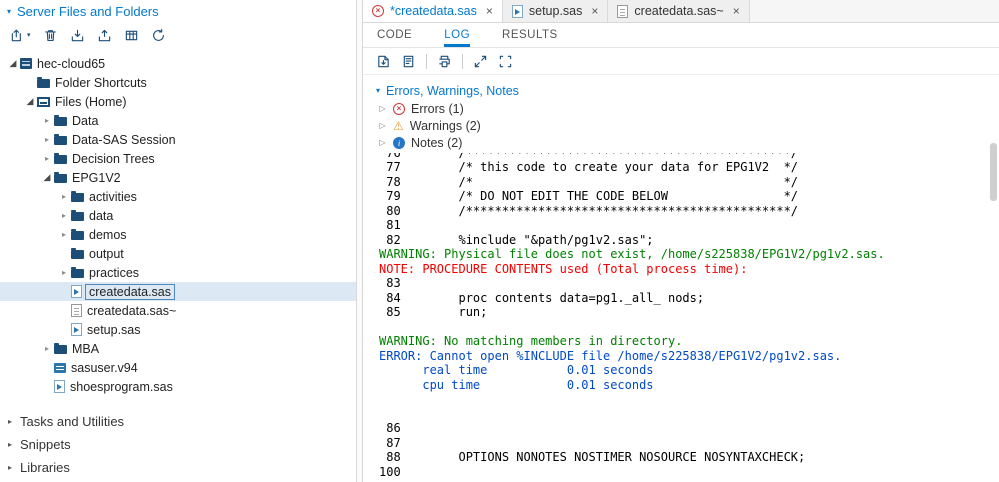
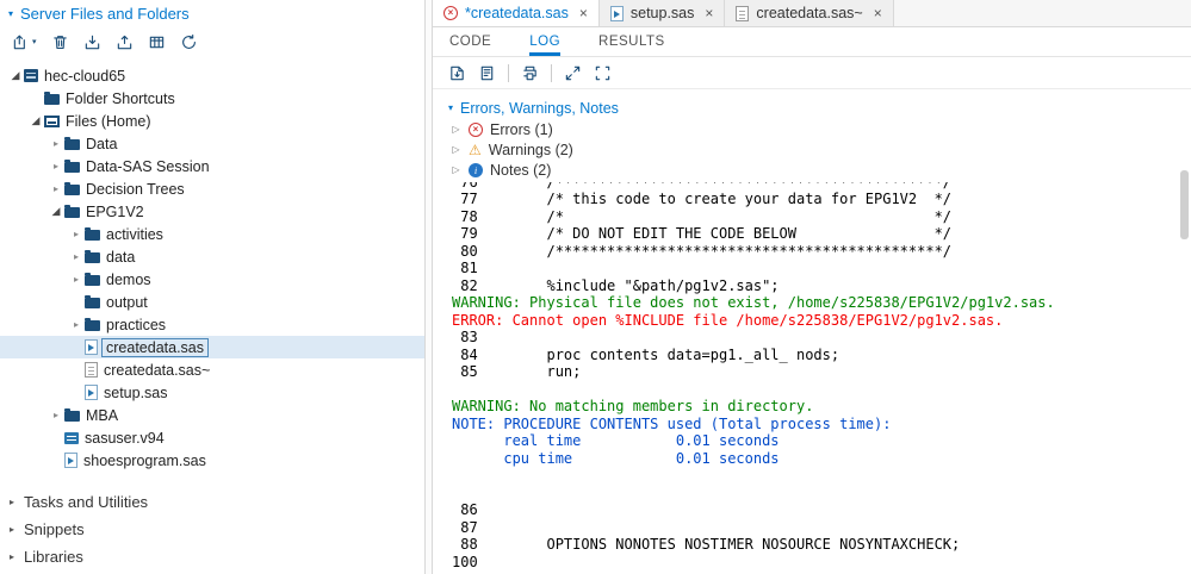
  ▾
  Server Files and Folders
  ◢
  hec-cloud65
  Folder Shortcuts
  ◢
  Files (Home)
  ▸
  Data
  ▸
  Data-SAS Session
  ▸
  Decision Trees
  ◢
  EPG1V2
  ▸
  activities
  ▸
  data
  ▸
  demos
  output
  ▸
  practices
  createdata.sas
  createdata.sas~
  setup.sas
  ▸
  MBA
  sasuser.v94
  shoesprogram.sas
  ▸
  Tasks and Utilities
  ▸
  Snippets
  ▸
  Libraries
  ×
  *createdata.sas
  ×
  setup.sas
  ×
  createdata.sas~
  ×
  CODE
  LOG
  RESULTS
  ▾
  Errors, Warnings, Notes
  ▷
  ×
  Errors (1)
  ▷
  ⚠
  Warnings (2)
  ▷
  i
  Notes (2)
  76 /*********************************************/
  77 /* this code to create your data for EPG1V2 */
  78 /* */
  79 /* DO NOT EDIT THE CODE BELOW */
  80 /*********************************************/
  81
  82 %include "&path/pg1v2.sas";
  WARNING: Physical file does not exist, /home/s225838/EPG1V2/pg1v2.sas.
- NOTE: PROCEDURE CONTENTS used (Total process time):
+ ERROR: Cannot open %INCLUDE file /home/s225838/EPG1V2/pg1v2.sas.
  83
  84 proc contents data=pg1._all_ nods;
  85 run;
  WARNING: No matching members in directory.
- ERROR: Cannot open %INCLUDE file /home/s225838/EPG1V2/pg1v2.sas.
+ NOTE: PROCEDURE CONTENTS used (Total process time):
  real time 0.01 seconds
  cpu time 0.01 seconds
  86
  87
  88 OPTIONS NONOTES NOSTIMER NOSOURCE NOSYNTAXCHECK;
  100
